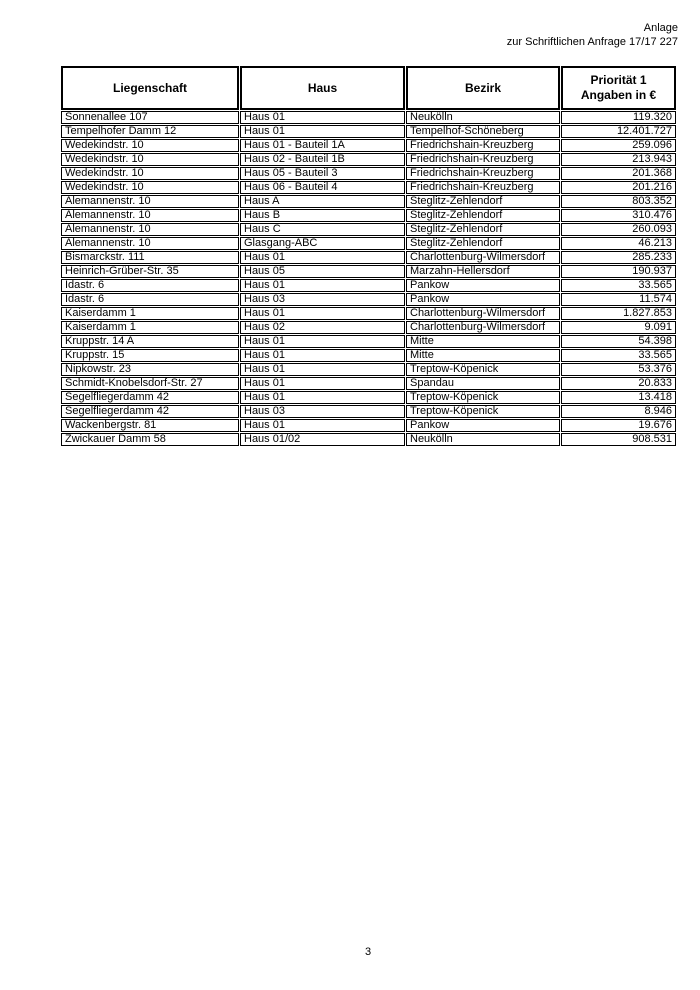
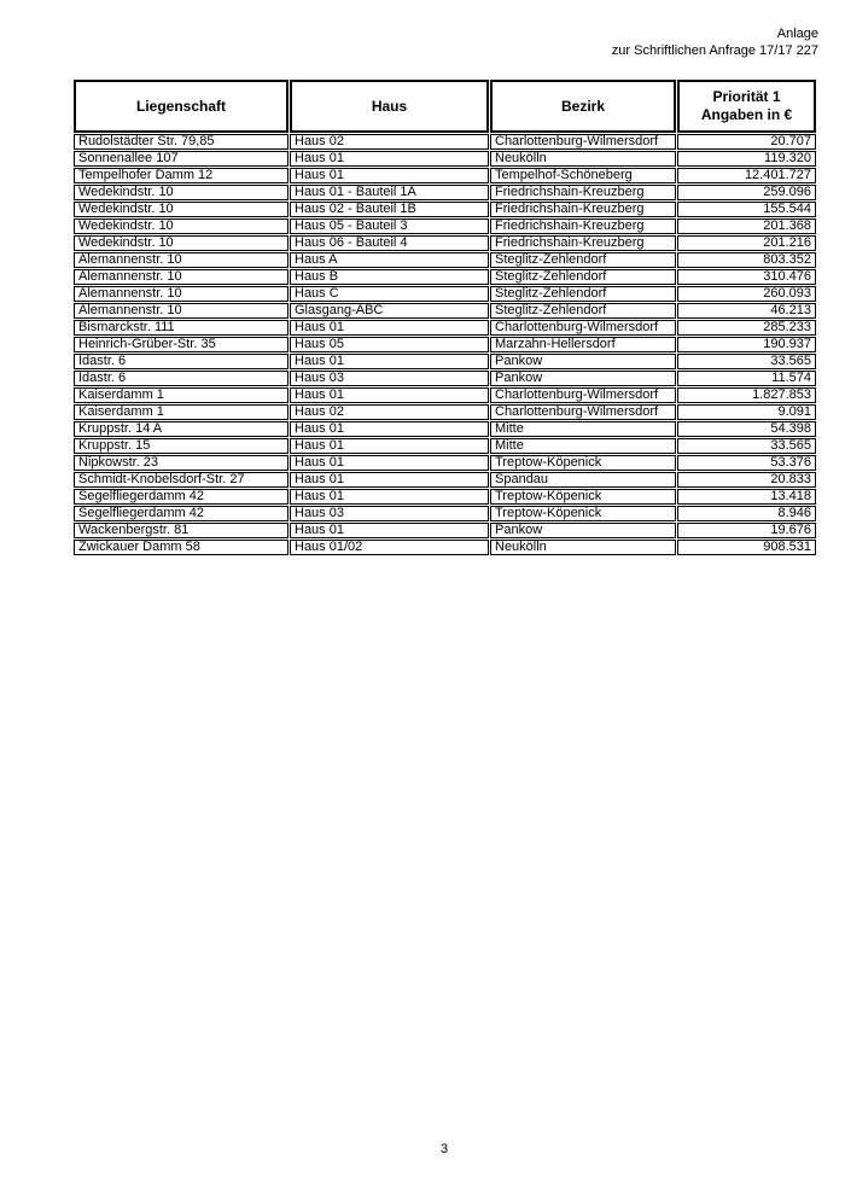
  Anlage
  zur Schriftlichen Anfrage 17/17 227
  Liegenschaft	Haus	Bezirk	Priorität 1 Angaben in €
+ Rudolstädter Str. 79,85	Haus 02	Charlottenburg-Wilmersdorf	20.707
  Sonnenallee 107	Haus 01	Neukölln	119.320
  Tempelhofer Damm 12	Haus 01	Tempelhof-Schöneberg	12.401.727
  Wedekindstr. 10	Haus 01 - Bauteil 1A	Friedrichshain-Kreuzberg	259.096
- Wedekindstr. 10	Haus 02 - Bauteil 1B	Friedrichshain-Kreuzberg	213.943
+ Wedekindstr. 10	Haus 02 - Bauteil 1B	Friedrichshain-Kreuzberg	155.544
  Wedekindstr. 10	Haus 05 - Bauteil 3	Friedrichshain-Kreuzberg	201.368
  Wedekindstr. 10	Haus 06 - Bauteil 4	Friedrichshain-Kreuzberg	201.216
  Alemannenstr. 10	Haus A	Steglitz-Zehlendorf	803.352
  Alemannenstr. 10	Haus B	Steglitz-Zehlendorf	310.476
  Alemannenstr. 10	Haus C	Steglitz-Zehlendorf	260.093
  Alemannenstr. 10	Glasgang-ABC	Steglitz-Zehlendorf	46.213
  Bismarckstr. 111	Haus 01	Charlottenburg-Wilmersdorf	285.233
  Heinrich-Grüber-Str. 35	Haus 05	Marzahn-Hellersdorf	190.937
  Idastr. 6	Haus 01	Pankow	33.565
  Idastr. 6	Haus 03	Pankow	11.574
  Kaiserdamm 1	Haus 01	Charlottenburg-Wilmersdorf	1.827.853
  Kaiserdamm 1	Haus 02	Charlottenburg-Wilmersdorf	9.091
  Kruppstr. 14 A	Haus 01	Mitte	54.398
  Kruppstr. 15	Haus 01	Mitte	33.565
  Nipkowstr. 23	Haus 01	Treptow-Köpenick	53.376
  Schmidt-Knobelsdorf-Str. 27	Haus 01	Spandau	20.833
  Segelfliegerdamm 42	Haus 01	Treptow-Köpenick	13.418
  Segelfliegerdamm 42	Haus 03	Treptow-Köpenick	8.946
  Wackenbergstr. 81	Haus 01	Pankow	19.676
  Zwickauer Damm 58	Haus 01/02	Neukölln	908.531
  3
